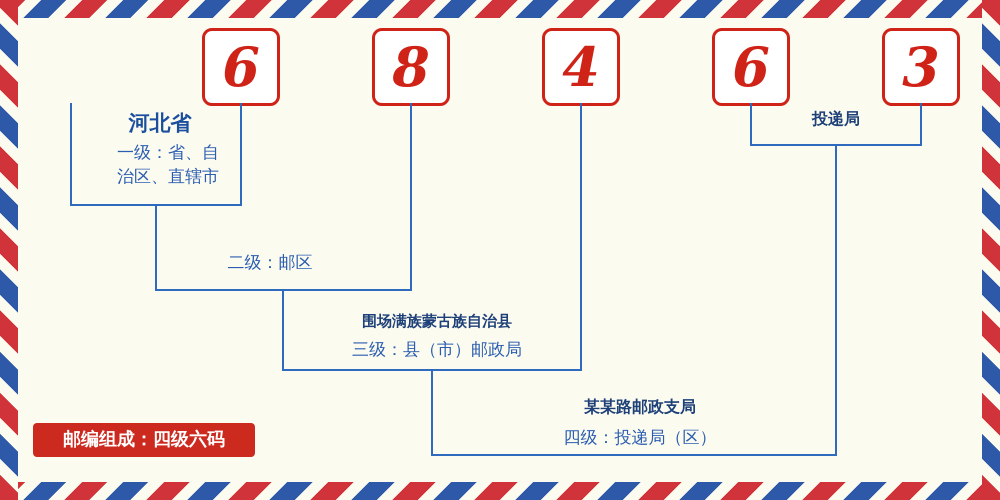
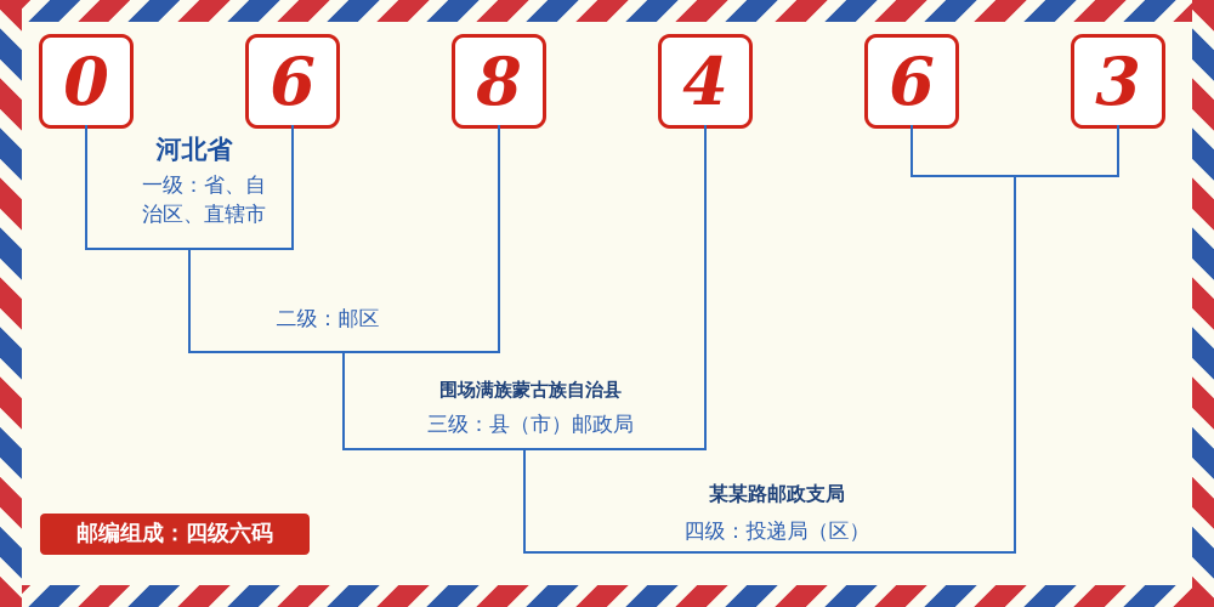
+ 0
  6
  8
  4
  6
  3
  河北省
  一级：省、自
  治区、直辖市
  二级：邮区
  围场满族蒙古族自治县
  三级：县（市）邮政局
  某某路邮政支局
  四级：投递局（区）
- 投递局
  邮编组成：四级六码
